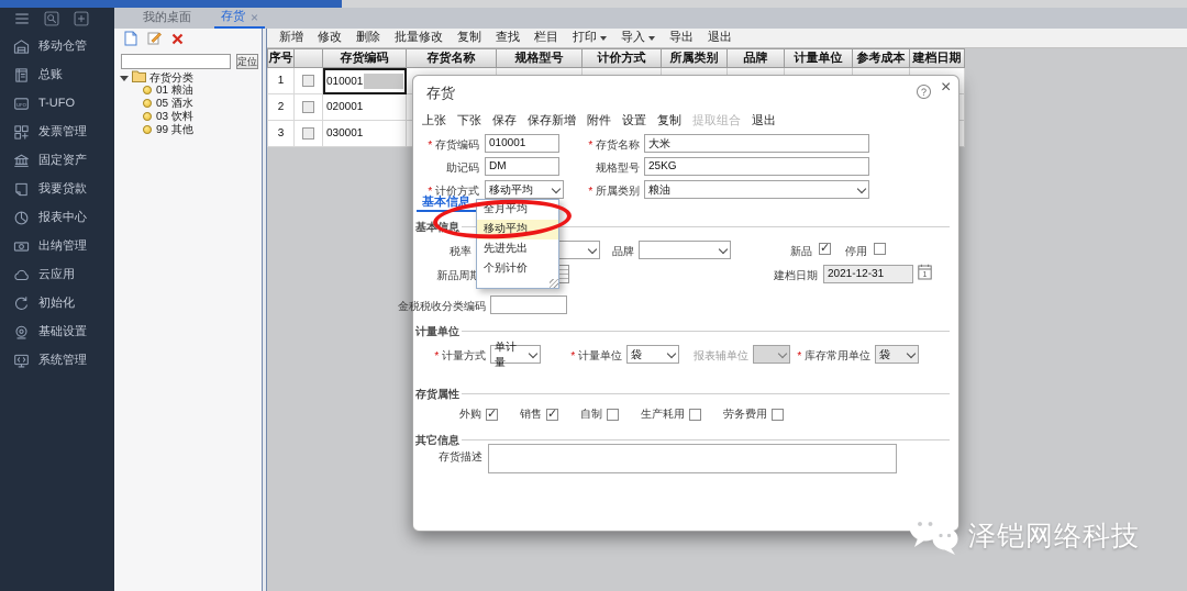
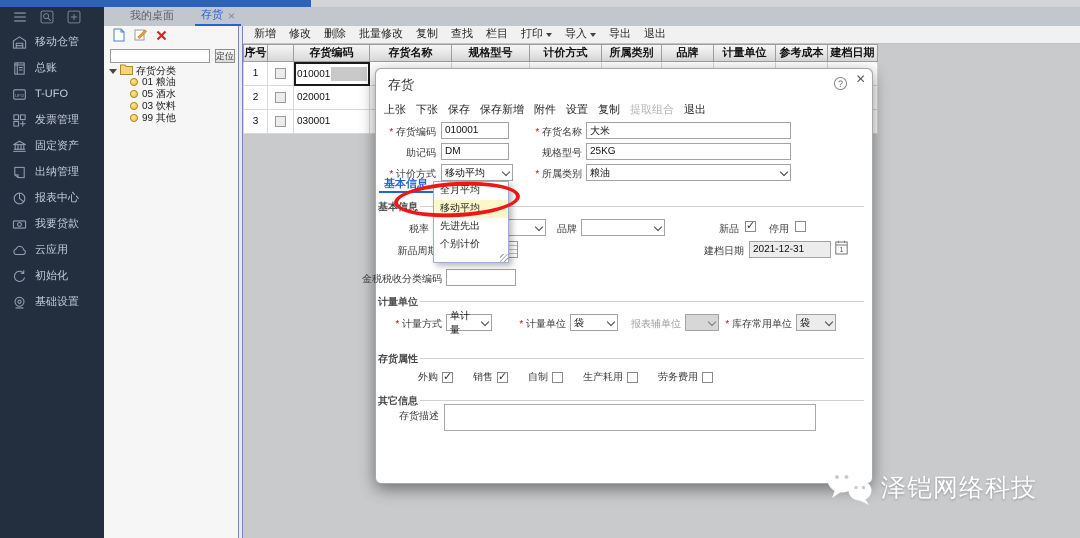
  我的桌面
  存货
  ×
  移动仓管
  总账
  T-UFO
  发票管理
  固定资产
- 我要贷款
+ 出纳管理
  报表中心
- 出纳管理
+ 我要贷款
  云应用
  初始化
  基础设置
- 系统管理
  定位
  存货分类
  01 粮油
  05 酒水
  03 饮料
  99 其他
  新增
  修改
  删除
  批量修改
  复制
  查找
  栏目
  打印
  导入
  导出
  退出
  序号
  存货编码
  存货名称
  规格型号
  计价方式
  所属类别
  品牌
  计量单位
  参考成本
  建档日期
  1
  010001
  2
  020001
  3
  030001
  存货
  ?
  ×
  上张
  下张
  保存
  保存新增
  附件
  设置
  复制
  提取组合
  退出
  存货编码
  010001
  存货名称
  大米
  助记码
  DM
  规格型号
  25KG
  计价方式
  移动平均
  所属类别
  粮油
  基本信息
  基本信息
  税率
  品牌
  新品
  停用
  建档日期
  2021-12-31
  金税税收分类编码
  计量单位
  计量方式
  单计量
  计量单位
  袋
  报表辅单位
  库存常用单位
  袋
  存货属性
  外购
  销售
  自制
  生产耗用
  劳务费用
  其它信息
  存货描述
  全月平均
  移动平均
  先进先出
  个别计价
  泽铠网络科技
